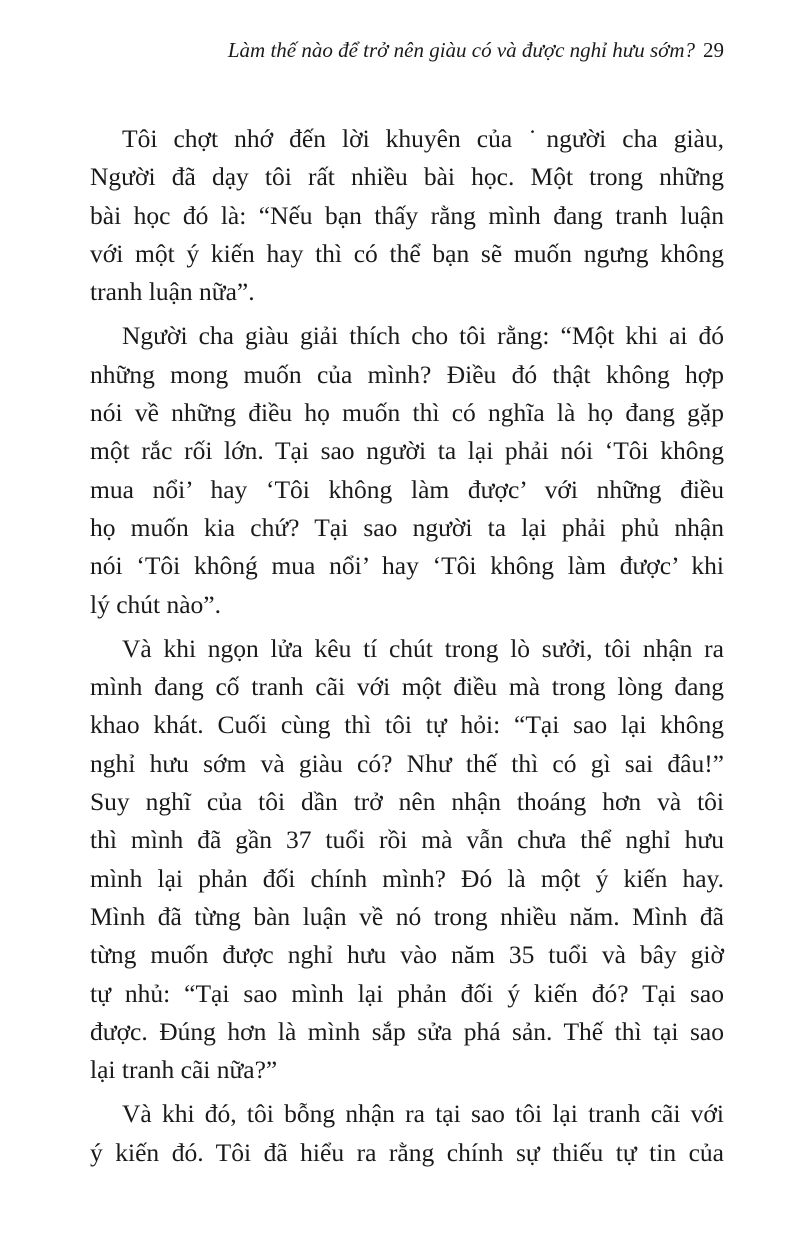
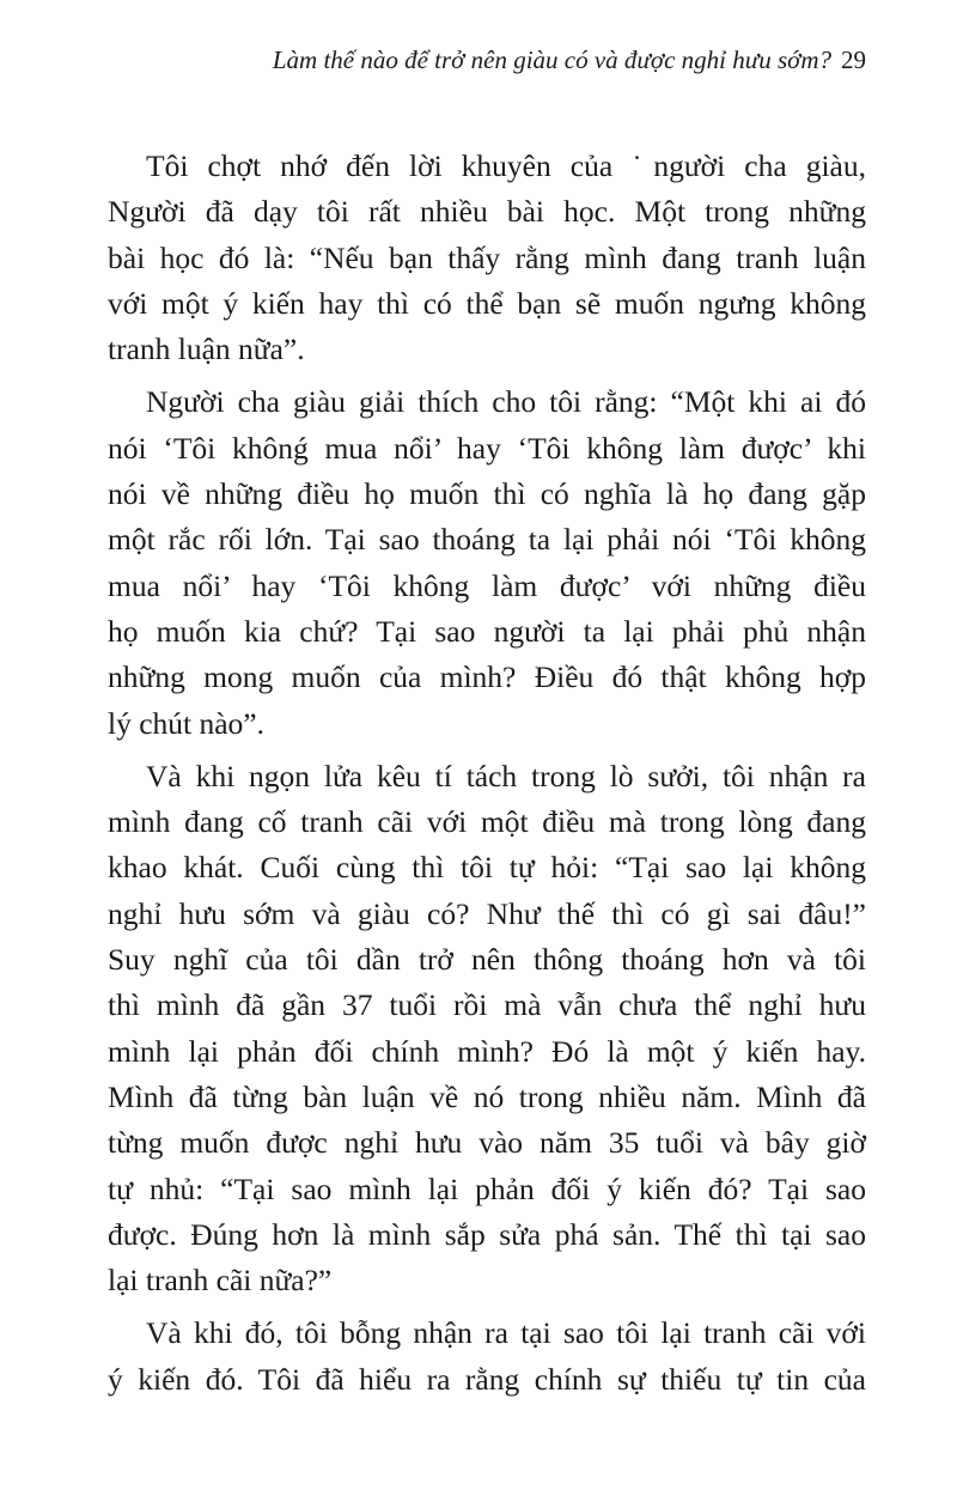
  Làm thế nào để trở nên giàu có và được nghỉ hưu sớm? 29
  Tôi chợt nhớ đến lời khuyên của ˙người cha giàu,
  Người đã dạy tôi rất nhiều bài học. Một trong những
  bài học đó là: “Nếu bạn thấy rằng mình đang tranh luận
  với một ý kiến hay thì có thể bạn sẽ muốn ngưng không
  tranh luận nữa”.
  Người cha giàu giải thích cho tôi rằng: “Một khi ai đó
- những mong muốn của mình? Điều đó thật không hợp
+ nói ‘Tôi khônǵ mua nổi’ hay ‘Tôi không làm được’ khi
  nói về những điều họ muốn thì có nghĩa là họ đang gặp
- một rắc rối lớn. Tại sao người ta lại phải nói ‘Tôi không
+ một rắc rối lớn. Tại sao thoáng ta lại phải nói ‘Tôi không
  mua nổi’ hay ‘Tôi không làm được’ với những điều
  họ muốn kia chứ? Tại sao người ta lại phải phủ nhận
- nói ‘Tôi khônǵ mua nổi’ hay ‘Tôi không làm được’ khi
+ những mong muốn của mình? Điều đó thật không hợp
  lý chút nào”.
- Và khi ngọn lửa kêu tí chút trong lò sưởi, tôi nhận ra
+ Và khi ngọn lửa kêu tí tách trong lò sưởi, tôi nhận ra
  mình đang cố tranh cãi với một điều mà trong lòng đang
  khao khát. Cuối cùng thì tôi tự hỏi: “Tại sao lại không
  nghỉ hưu sớm và giàu có? Như thế thì có gì sai đâu!”
- Suy nghĩ của tôi dần trở nên nhận thoáng hơn và tôi
+ Suy nghĩ của tôi dần trở nên thông thoáng hơn và tôi
  thì mình đã gần 37 tuổi rồi mà vẫn chưa thể nghỉ hưu
  mình lại phản đối chính mình? Đó là một ý kiến hay.
  Mình đã từng bàn luận về nó trong nhiều năm. Mình đã
  từng muốn được nghỉ hưu vào năm 35 tuổi và bây giờ
  tự nhủ: “Tại sao mình lại phản đối ý kiến đó? Tại sao
  được. Đúng hơn là mình sắp sửa phá sản. Thế thì tại sao
  lại tranh cãi nữa?”
  Và khi đó, tôi bỗng nhận ra tại sao tôi lại tranh cãi với
  ý kiến đó. Tôi đã hiểu ra rằng chính sự thiếu tự tin của
